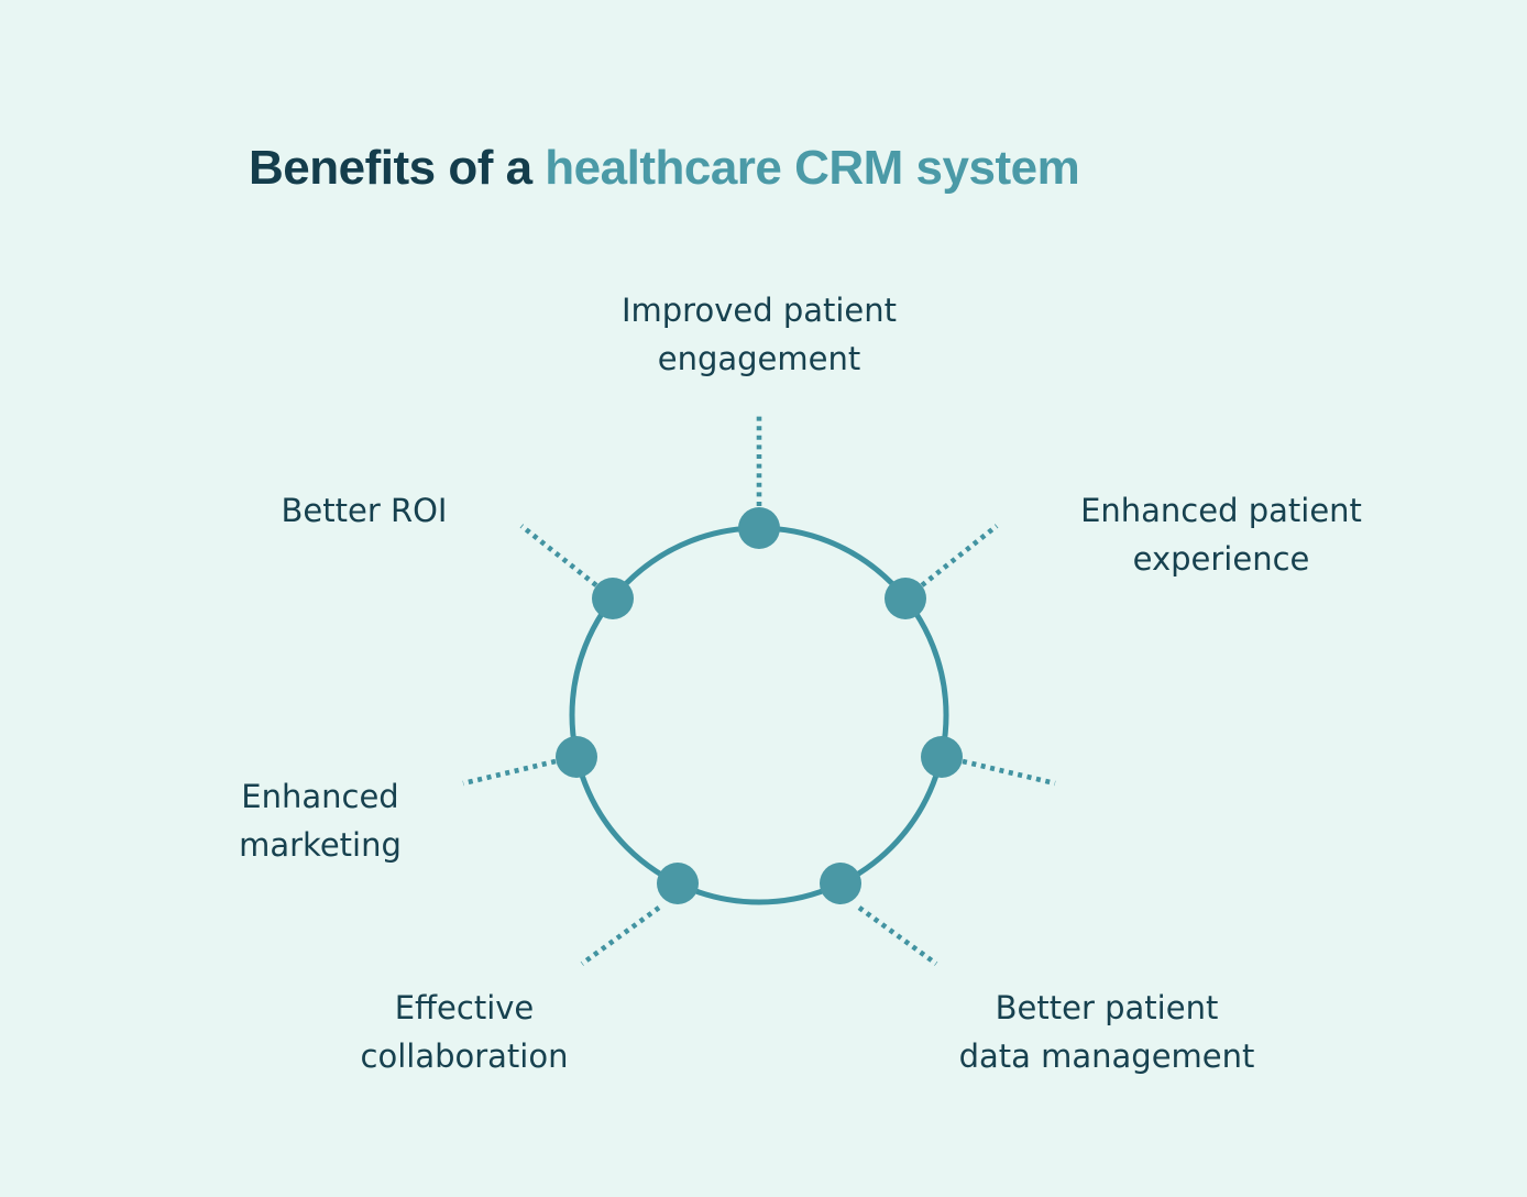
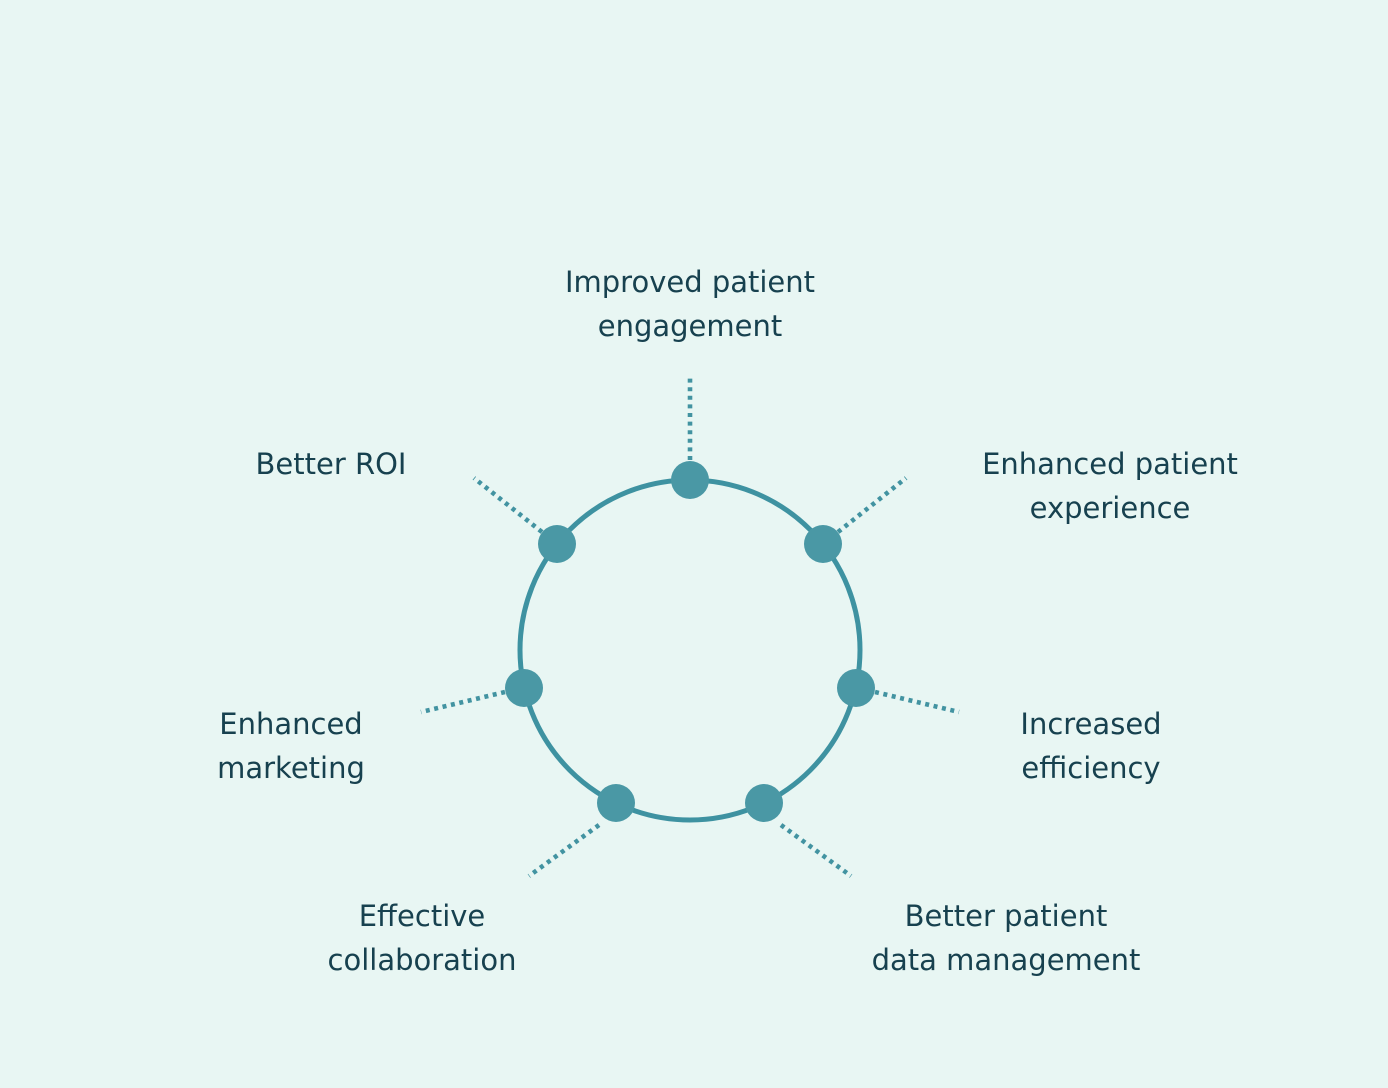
- Benefits of a healthcare CRM system
  Improved patient
  engagement
  Enhanced patient
  experience
+ Increased
+ efficiency
  Better patient
  data management
  Effective
  collaboration
  Enhanced
  marketing
  Better ROI
